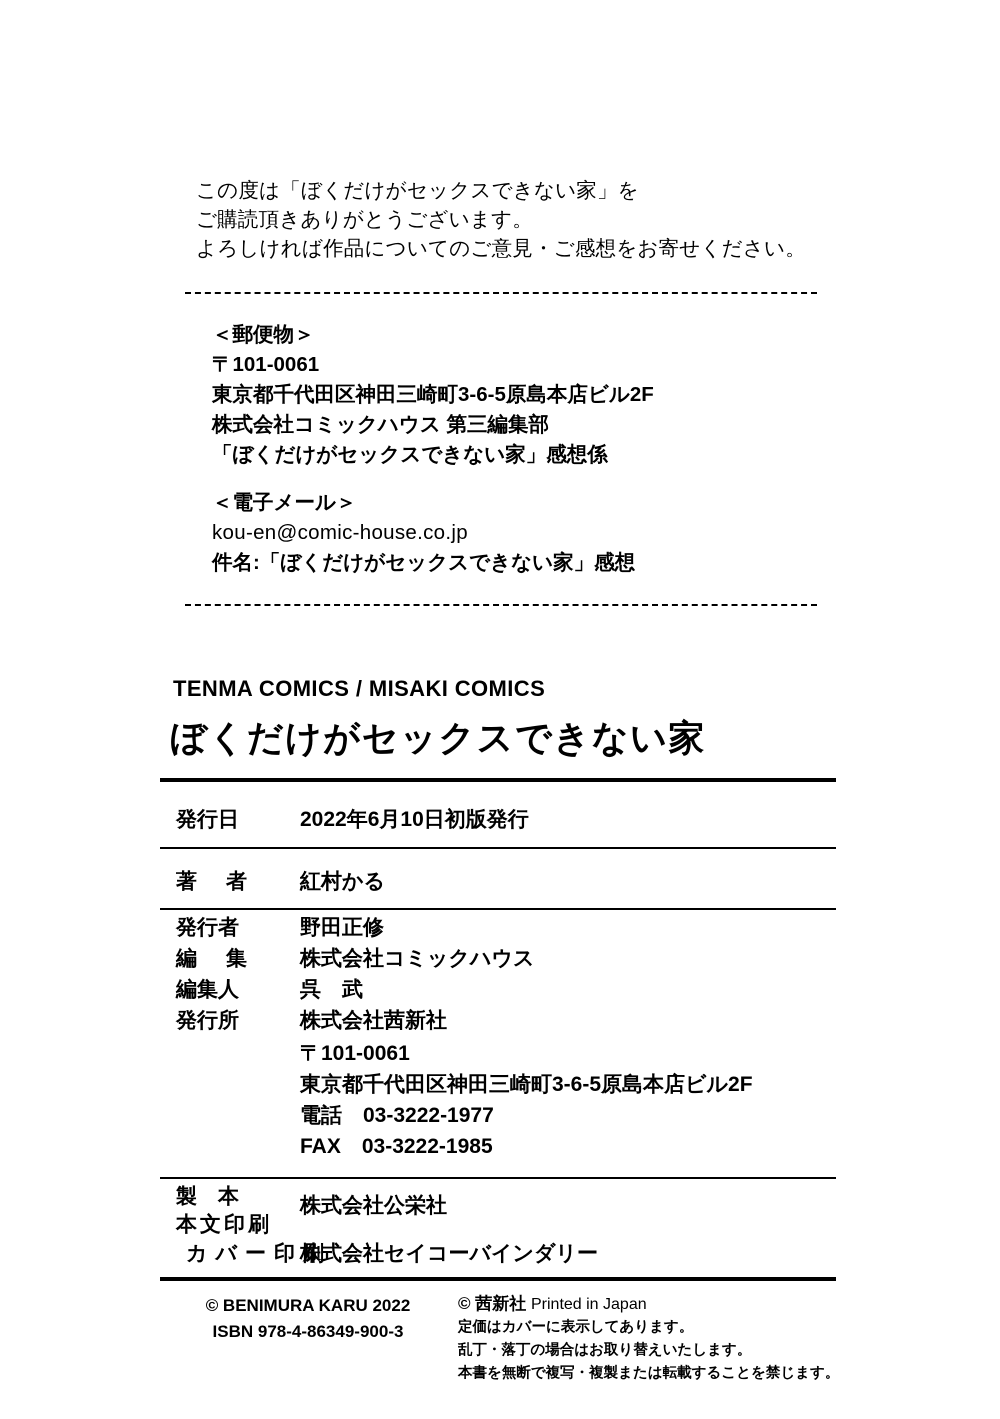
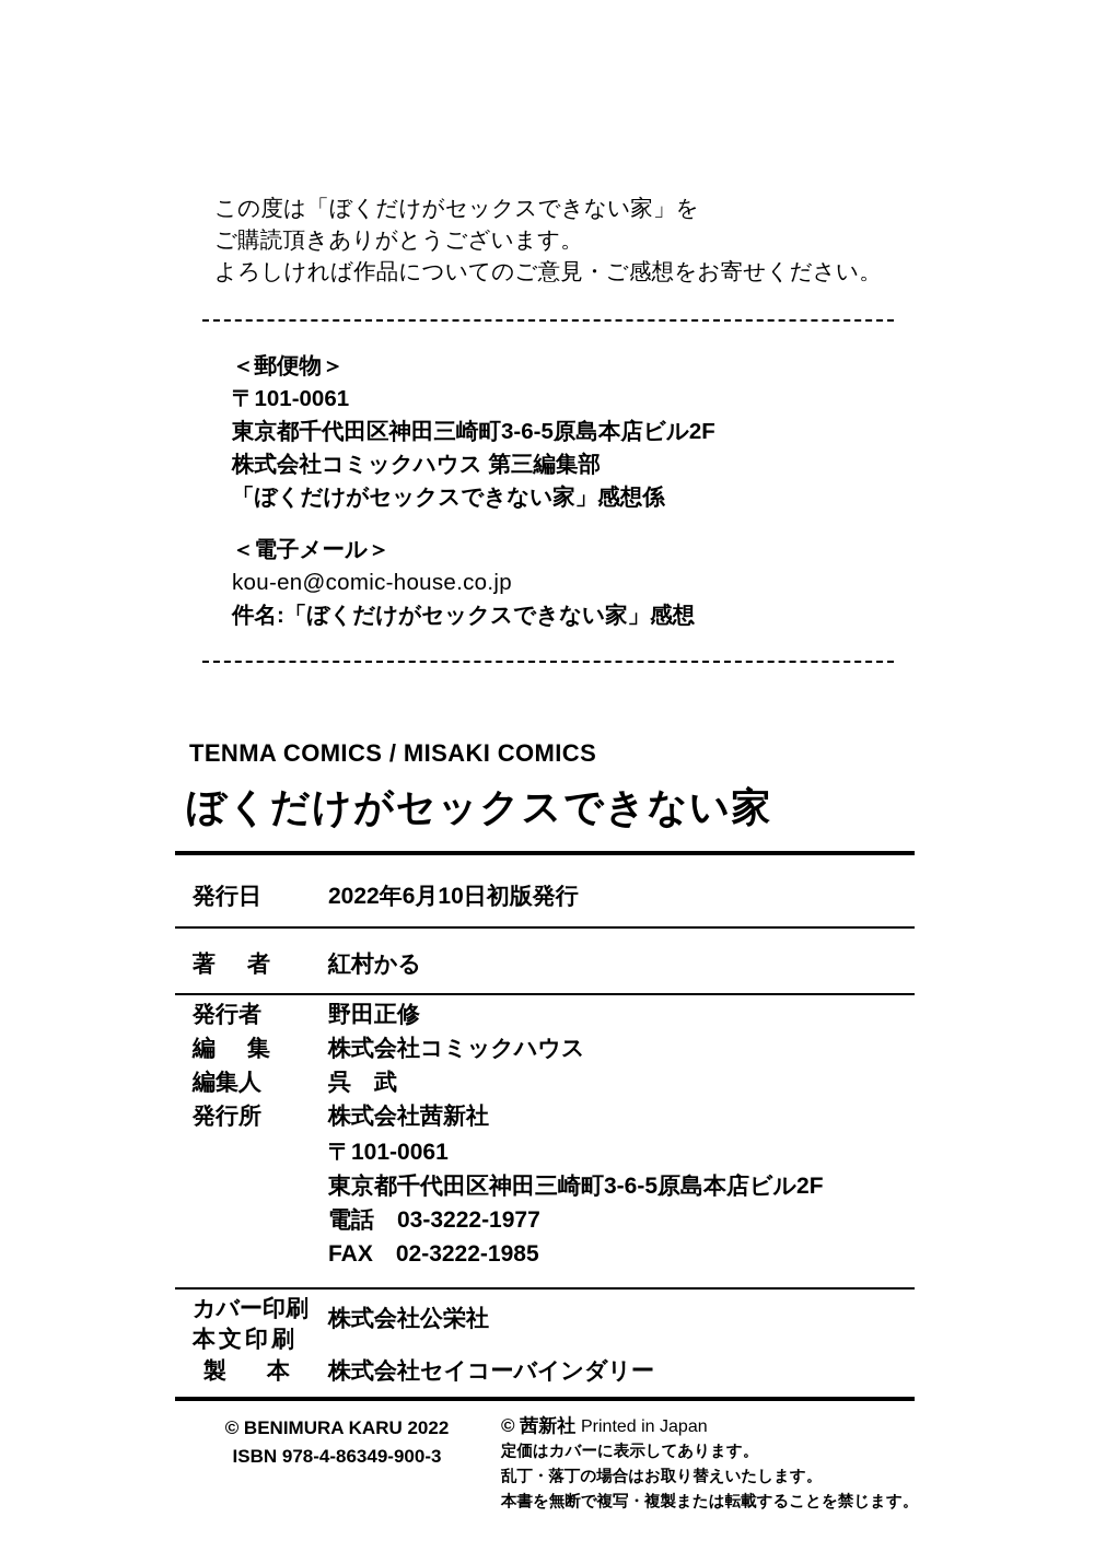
  この度は「ぼくだけがセックスできない家」を
  ご購読頂きありがとうございます。
  よろしければ作品についてのご意見・ご感想をお寄せください。
  ＜郵便物＞
  〒101-0061
  東京都千代田区神田三崎町3-6-5原島本店ビル2F
  株式会社コミックハウス 第三編集部
  「ぼくだけがセックスできない家」感想係
  ＜電子メール＞
  kou-en@comic-house.co.jp
  件名:「ぼくだけがセックスできない家」感想
  TENMA COMICS / MISAKI COMICS
  ぼくだけがセックスできない家
  発行日 2022年6月10日初版発行
  著 者 紅村かる
  発行者 野田正修
  編 集 株式会社コミックハウス
  編集人 呉 武
  発行所 株式会社茜新社
  〒101-0061
  東京都千代田区神田三崎町3-6-5原島本店ビル2F
  電話 03-3222-1977
- FAX 03-3222-1985
+ FAX 02-3222-1985
- 製 本
+ カバー印刷
  株式会社公栄社
  本文印刷
- カバー印刷
+ 製 本
  株式会社セイコーバインダリー
  © BENIMURA KARU 2022
  ISBN 978-4-86349-900-3
  © 茜新社 Printed in Japan
  定価はカバーに表示してあります。
  乱丁・落丁の場合はお取り替えいたします。
  本書を無断で複写・複製または転載することを禁じます。
